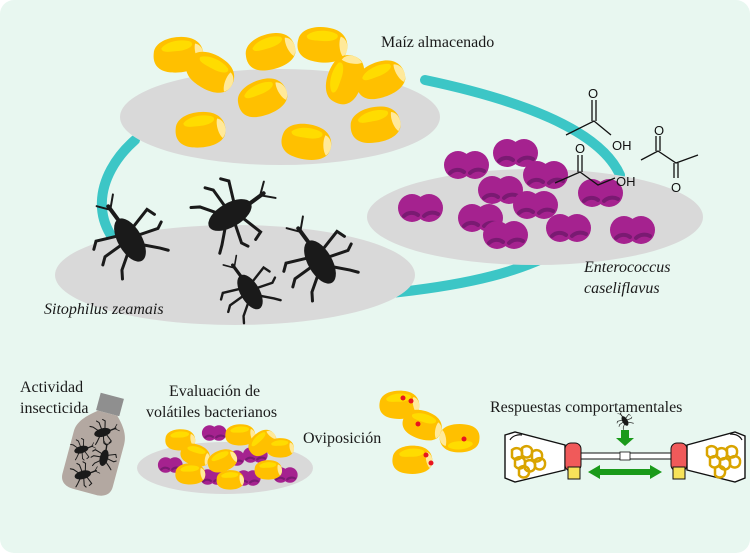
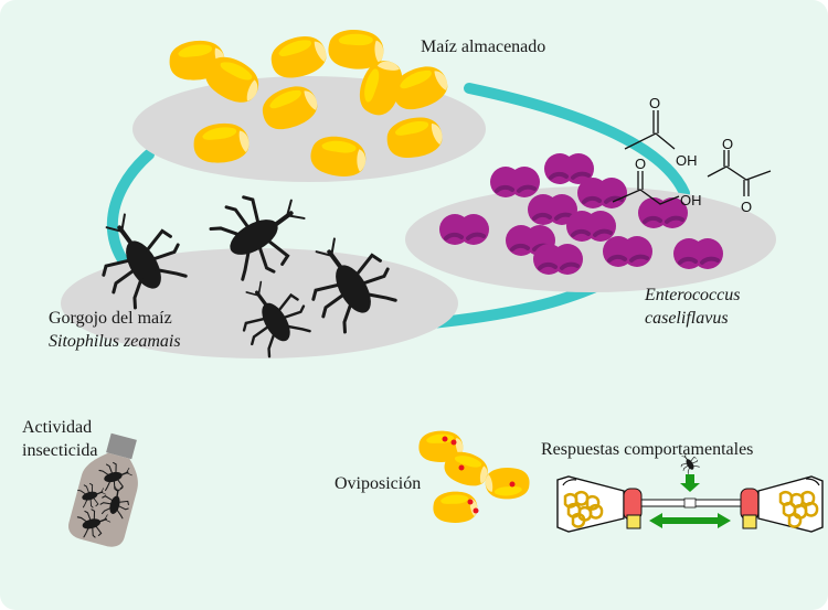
  O
  OH
  O
  OH
  O
  O
  Maíz almacenado
  Enterococcus
  caseliflavus
+ Gorgojo del maíz
  Sitophilus zeamais
  Actividad
  insecticida
- Evaluación de
- volátiles bacterianos
  Oviposición
  Respuestas comportamentales
